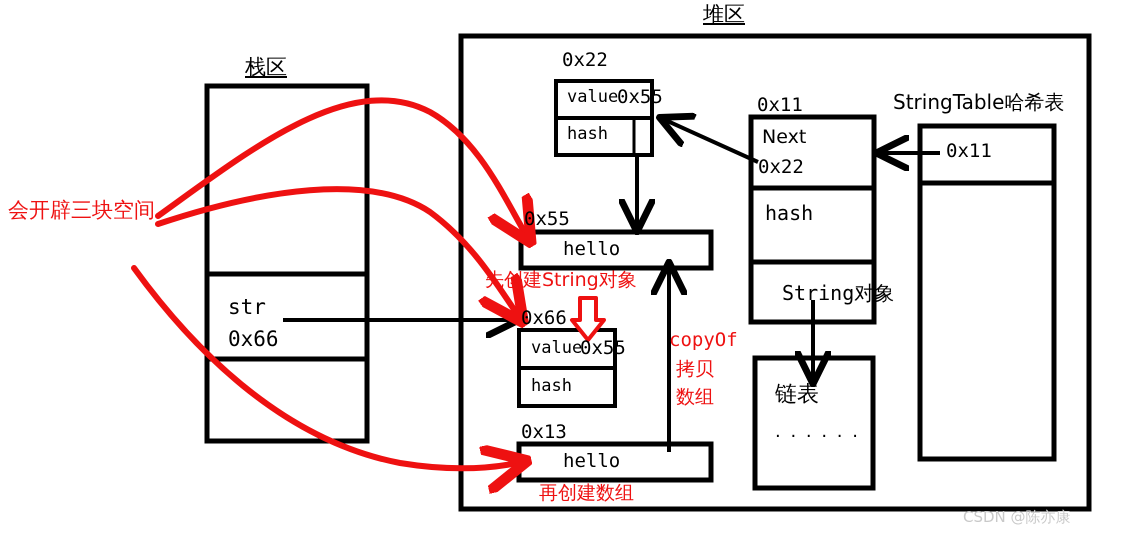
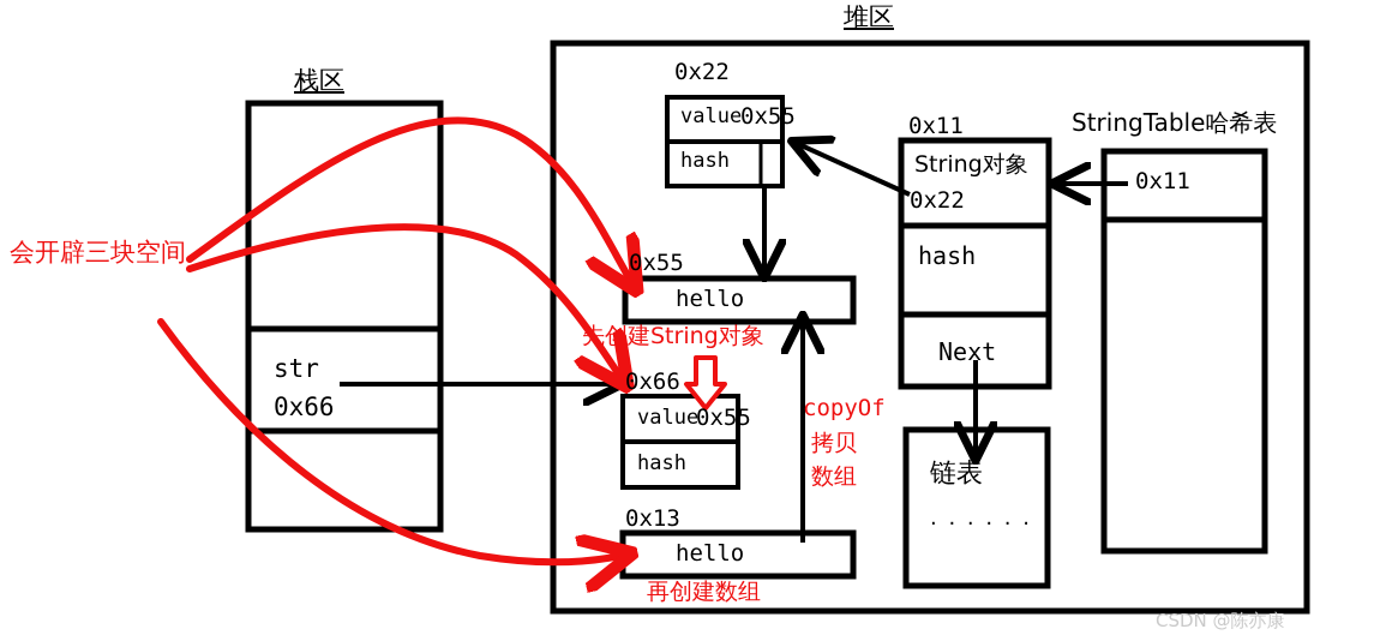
  堆区
  栈区
  StringTable哈希表
  str
  0x66
  0x22
  value
  0x55
  hash
  0x55
  hello
  0x66
  value
  0x55
  hash
  0x13
  hello
  0x11
- Next
+ String对象
  0x22
  hash
- String对象
+ Next
  链表
  · · · · · ·
  0x11
  会开辟三块空间
  先创建String对象
  再创建数组
  copyOf
  拷贝
  数组
  CSDN @陈亦康
